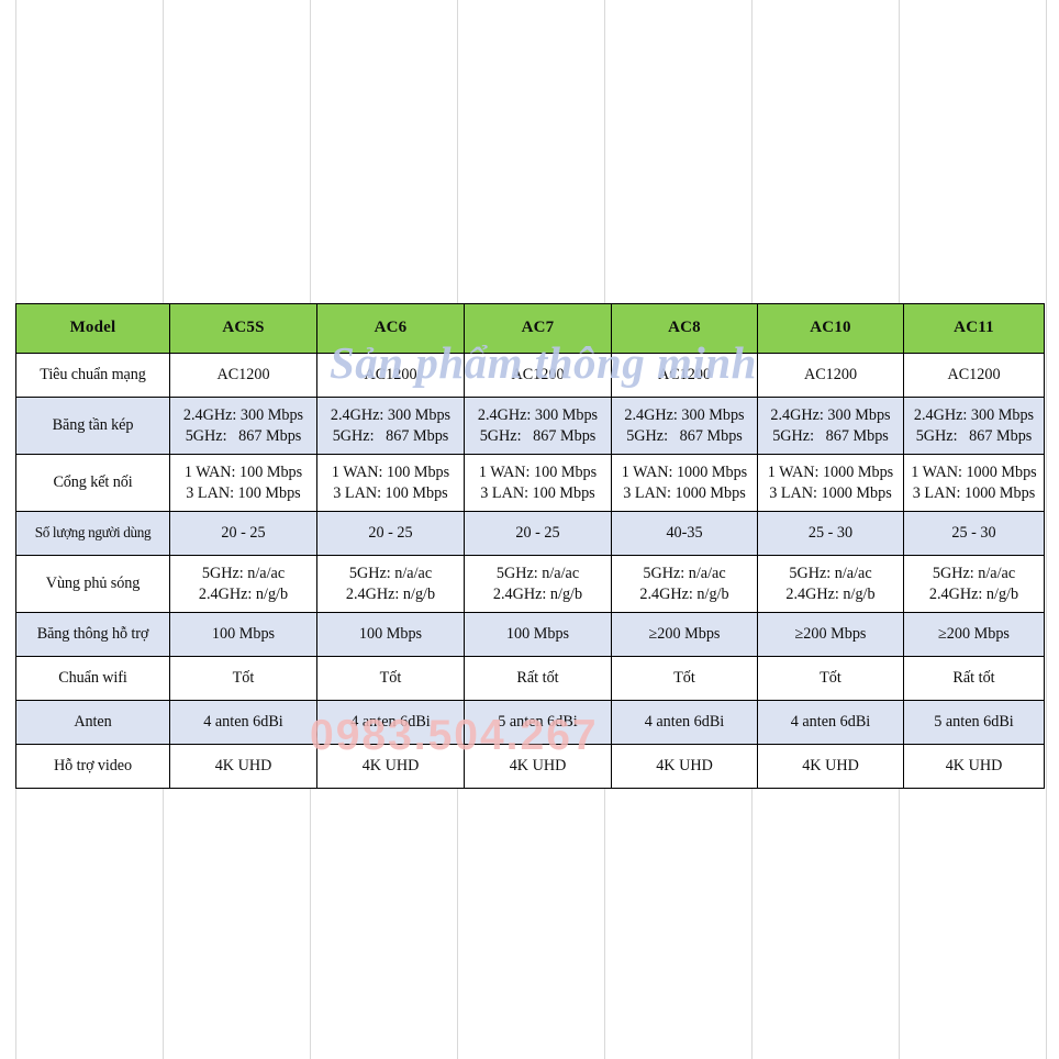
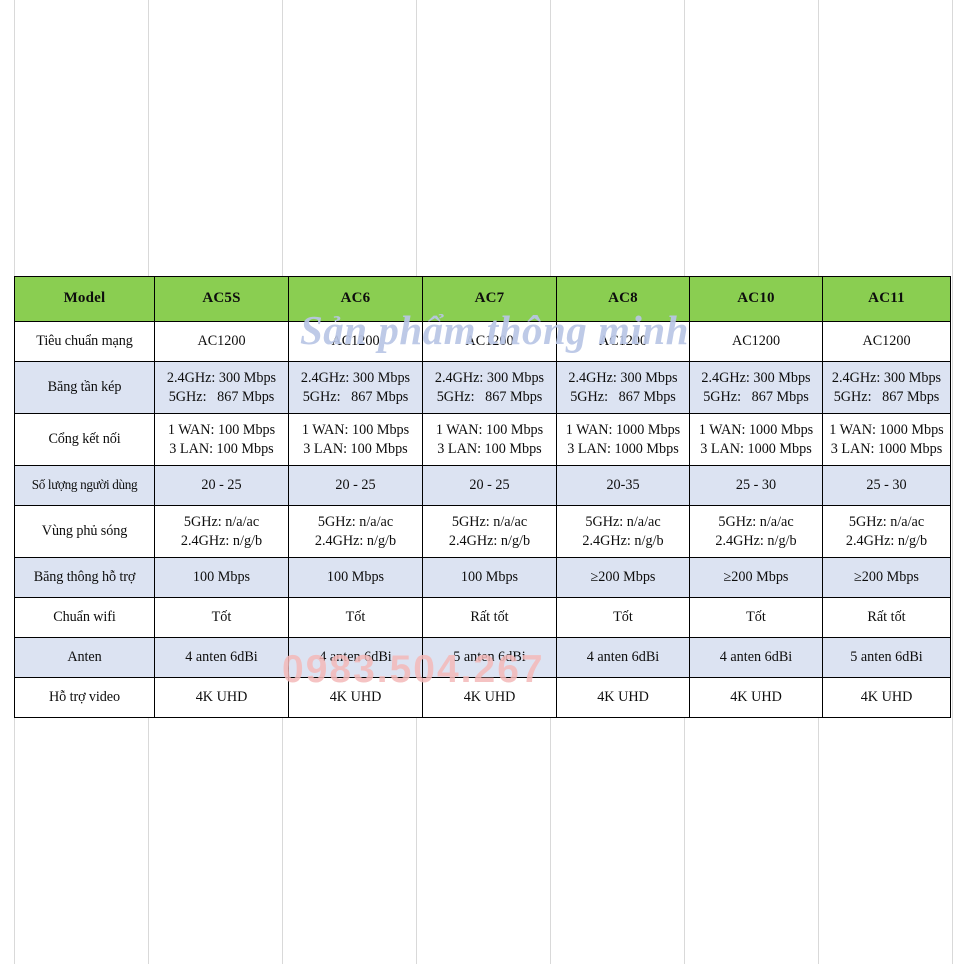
  Model	AC5S	AC6	AC7	AC8	AC10	AC11
  Tiêu chuẩn mạng	AC1200	AC1200	AC1200	AC1200	AC1200	AC1200
  Băng tần kép	2.4GHz: 300 Mbps5GHz: 867 Mbps	2.4GHz: 300 Mbps5GHz: 867 Mbps	2.4GHz: 300 Mbps5GHz: 867 Mbps	2.4GHz: 300 Mbps5GHz: 867 Mbps	2.4GHz: 300 Mbps5GHz: 867 Mbps	2.4GHz: 300 Mbps5GHz: 867 Mbps
  Cổng kết nối	1 WAN: 100 Mbps3 LAN: 100 Mbps	1 WAN: 100 Mbps3 LAN: 100 Mbps	1 WAN: 100 Mbps3 LAN: 100 Mbps	1 WAN: 1000 Mbps3 LAN: 1000 Mbps	1 WAN: 1000 Mbps3 LAN: 1000 Mbps	1 WAN: 1000 Mbps3 LAN: 1000 Mbps
- Số lượng người dùng	20 - 25	20 - 25	20 - 25	40-35	25 - 30	25 - 30
+ Số lượng người dùng	20 - 25	20 - 25	20 - 25	20-35	25 - 30	25 - 30
  Vùng phủ sóng	5GHz: n/a/ac2.4GHz: n/g/b	5GHz: n/a/ac2.4GHz: n/g/b	5GHz: n/a/ac2.4GHz: n/g/b	5GHz: n/a/ac2.4GHz: n/g/b	5GHz: n/a/ac2.4GHz: n/g/b	5GHz: n/a/ac2.4GHz: n/g/b
  Băng thông hỗ trợ	100 Mbps	100 Mbps	100 Mbps	≥200 Mbps	≥200 Mbps	≥200 Mbps
  Chuẩn wifi	Tốt	Tốt	Rất tốt	Tốt	Tốt	Rất tốt
  Anten	4 anten 6dBi	4 anten 6dBi	5 anten 6dBi	4 anten 6dBi	4 anten 6dBi	5 anten 6dBi
  Hỗ trợ video	4K UHD	4K UHD	4K UHD	4K UHD	4K UHD	4K UHD
  Sản phẩm thông minh
  0983.504.267
